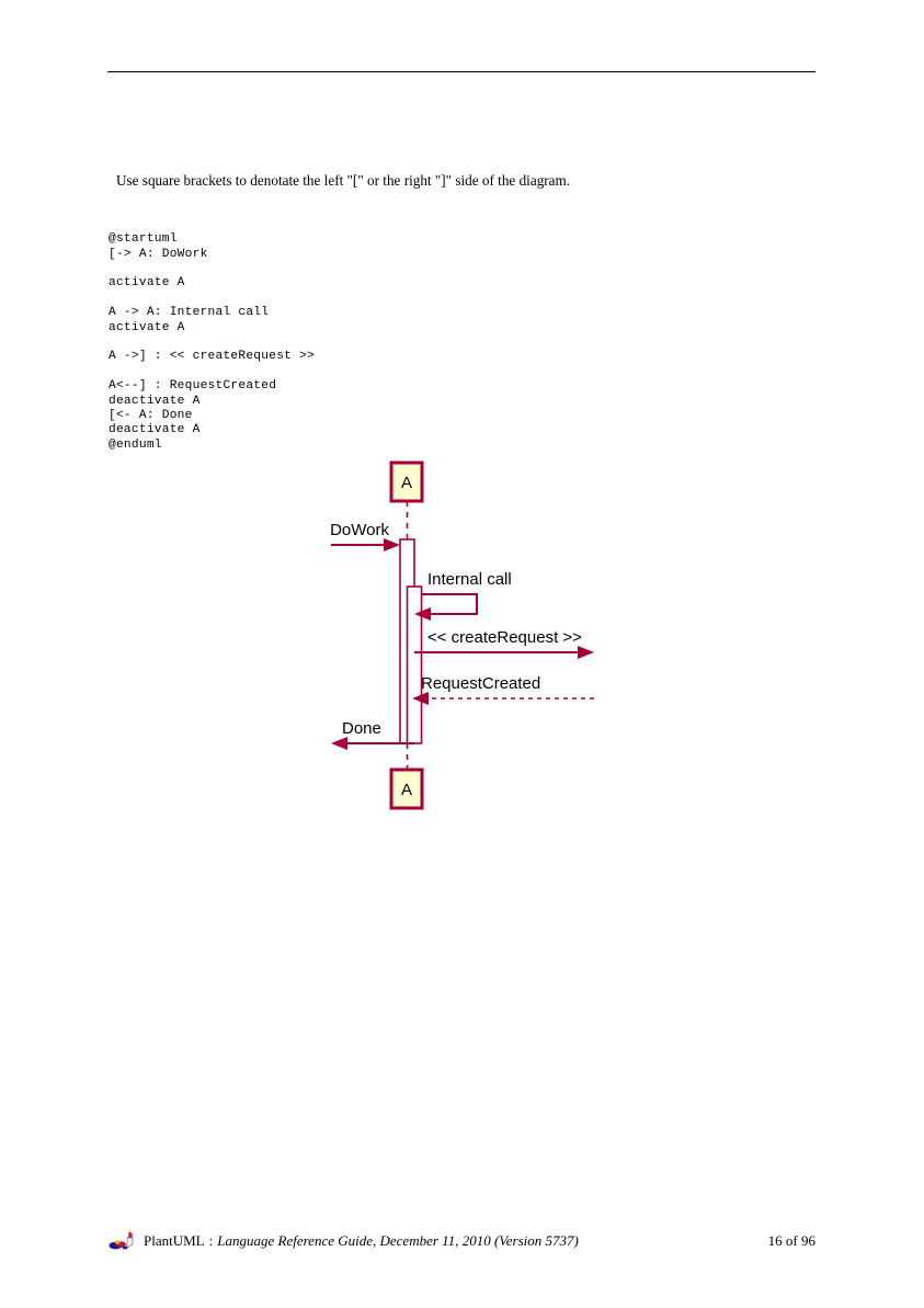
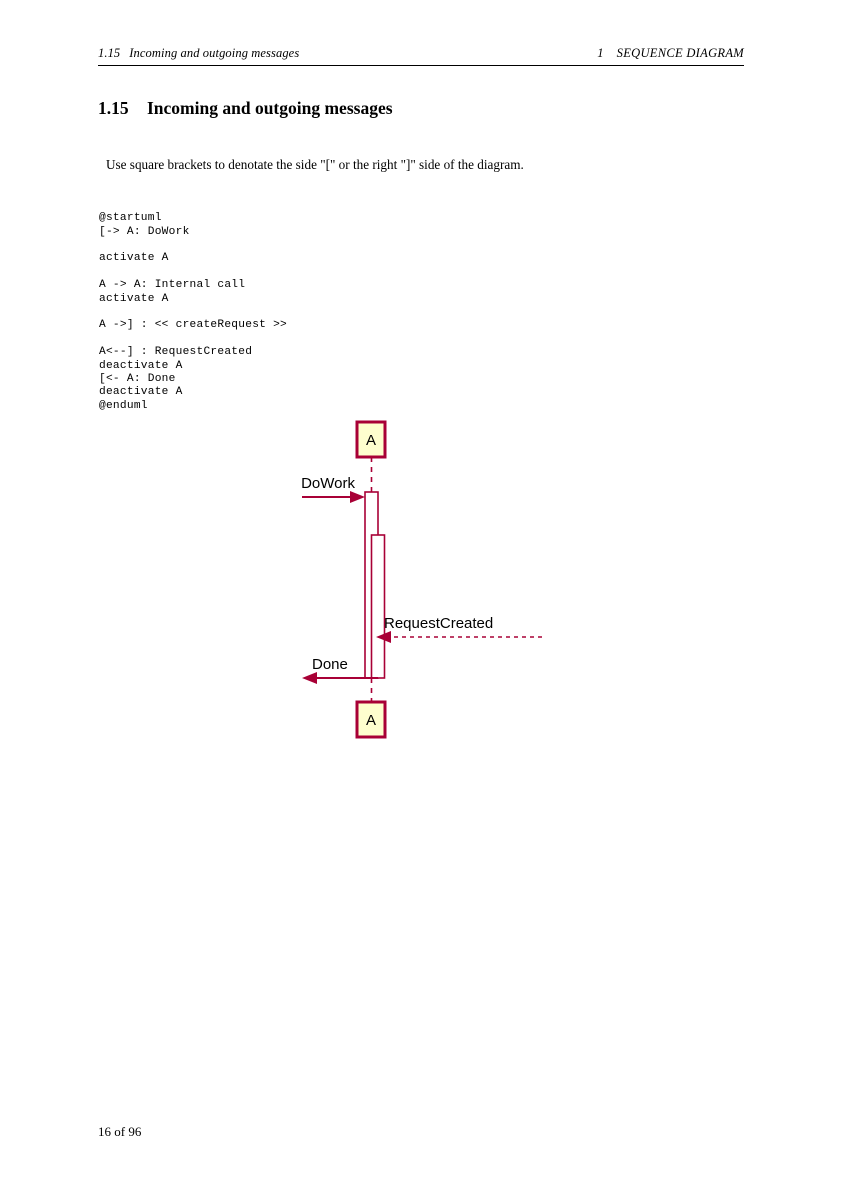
+ 1.15
+ Incoming and outgoing messages
+ 1
+ SEQUENCE DIAGRAM
+ 1.15 Incoming and outgoing messages
- Use square brackets to denotate the left "[" or the right "]" side of the diagram.
+ Use square brackets to denotate the side "[" or the right "]" side of the diagram.
  @startuml
  [-> A: DoWork
  activate A
  A -> A: Internal call
  activate A
  A ->] : << createRequest >>
  A<--] : RequestCreated
  deactivate A
  [<- A: Done
  deactivate A
  @enduml
  A
  A
  DoWork
- Internal call
- << createRequest >>
  RequestCreated
  Done
- PlantUML
- :
- Language Reference Guide, December 11, 2010 (Version 5737)
  16 of 96
